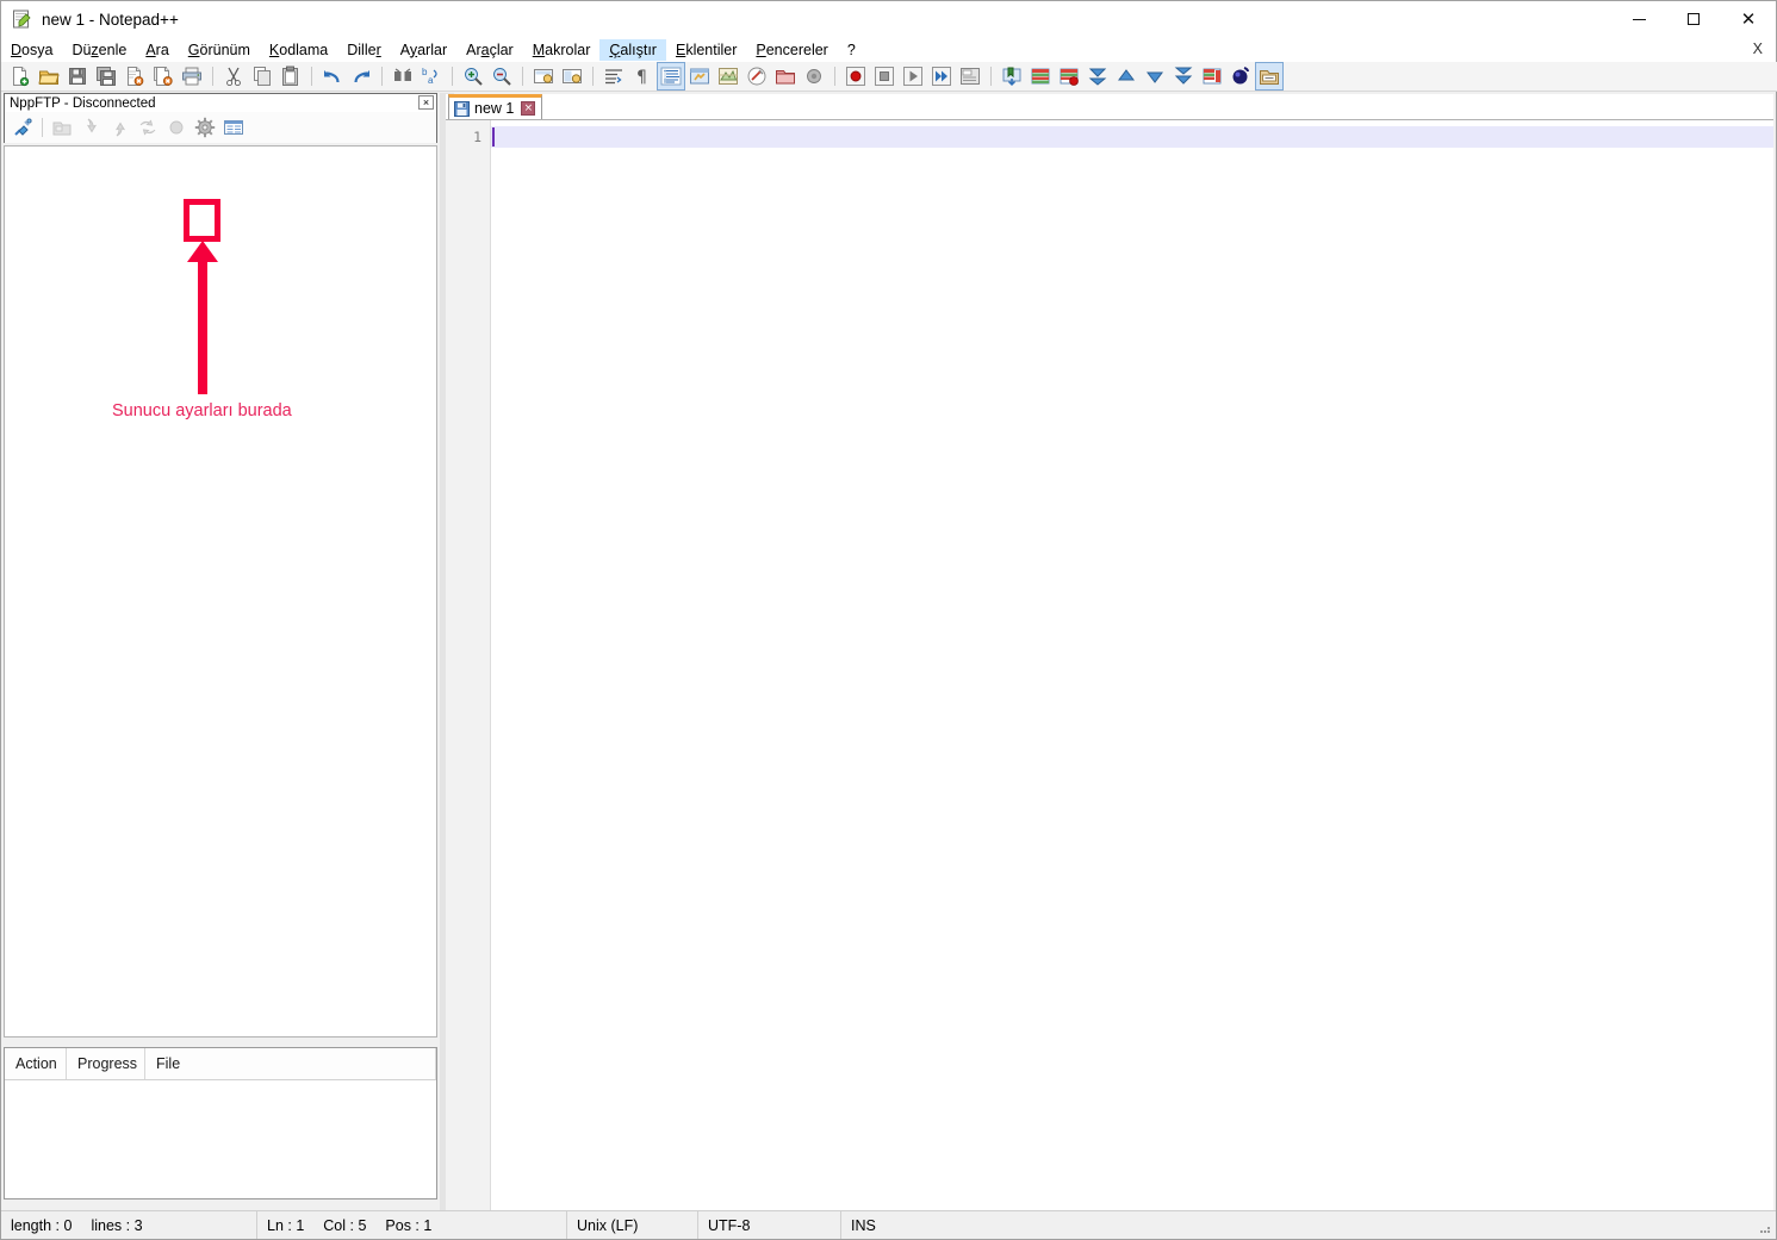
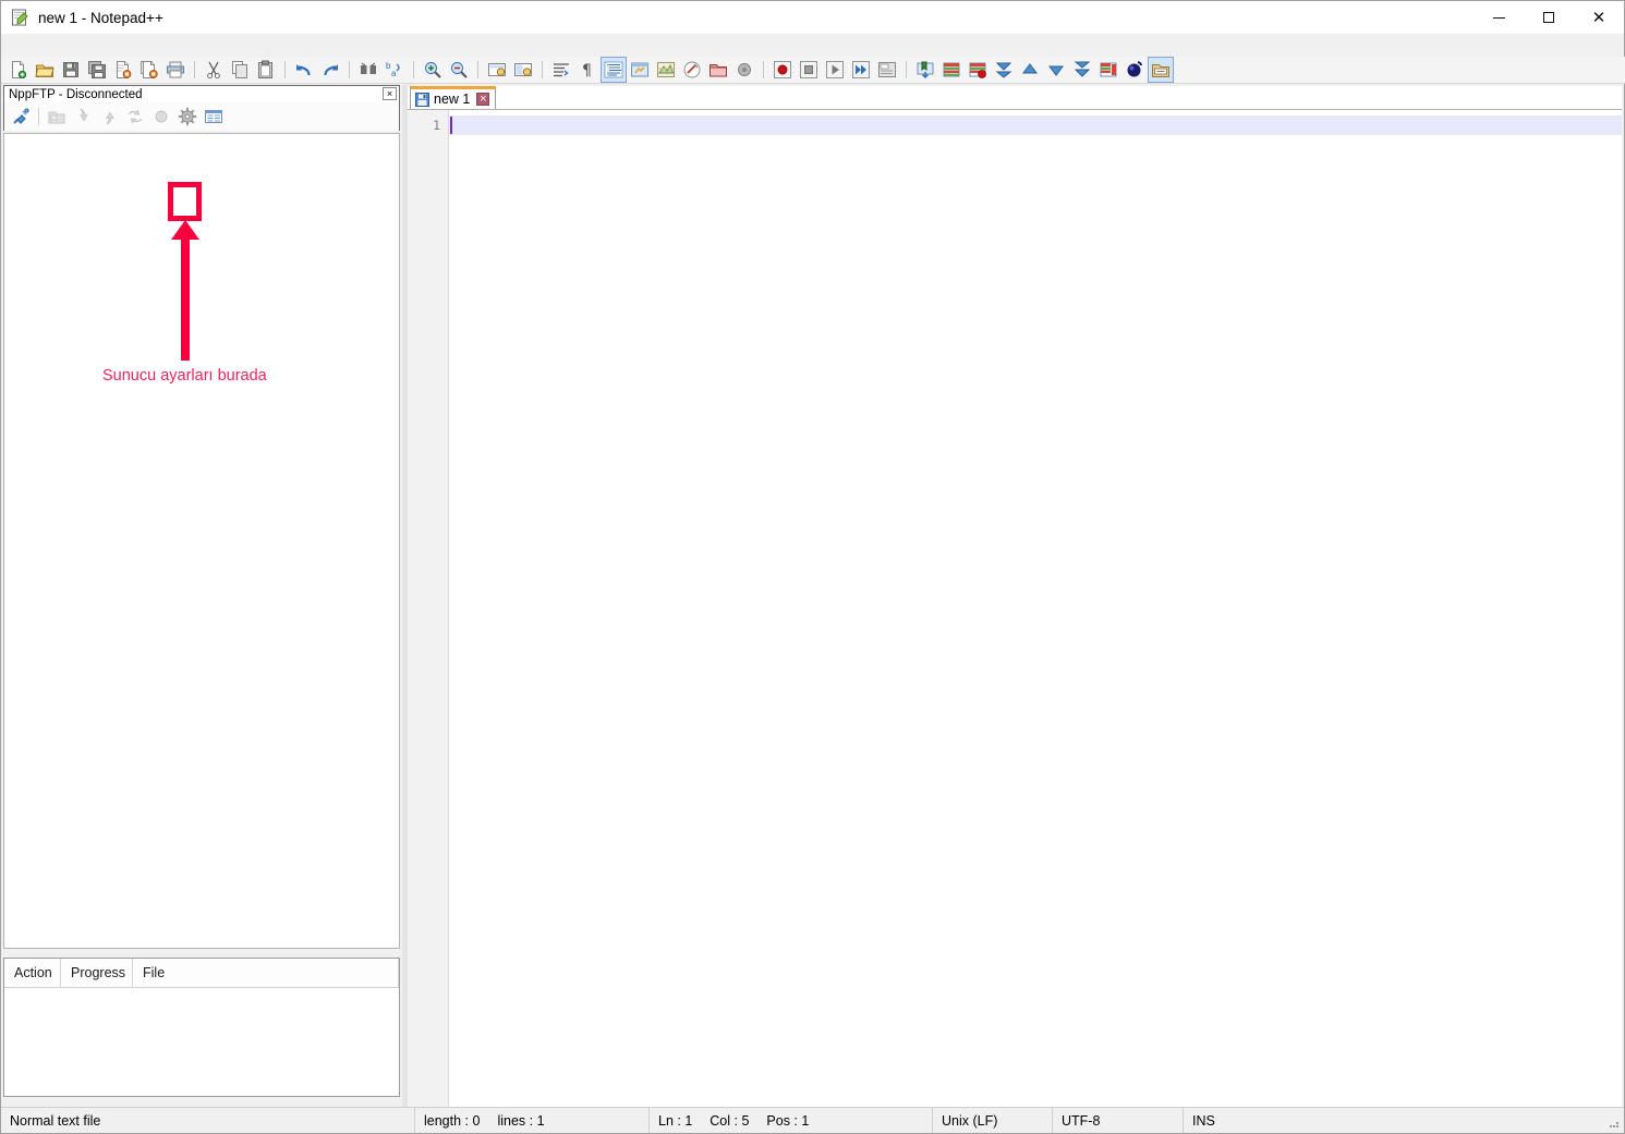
  new 1 - Notepad++
  ✕
- X
- Dosya
- Düzenle
- Ara
- Görünüm
- Kodlama
- Diller
- Ayarlar
- Araçlar
- Makrolar
- Çalıştır
- Eklentiler
- Pencereler
- ?
  b
  a
  ¶
  NppFTP - Disconnected
  ×
  Action
  Progress
  File
  Sunucu ayarları burada
  new 1
  ×
  1
+ Normal text file
  length : 0
- lines : 3
+ lines : 1
  Ln : 1
  Col : 5
  Pos : 1
  Unix (LF)
  UTF-8
  INS
